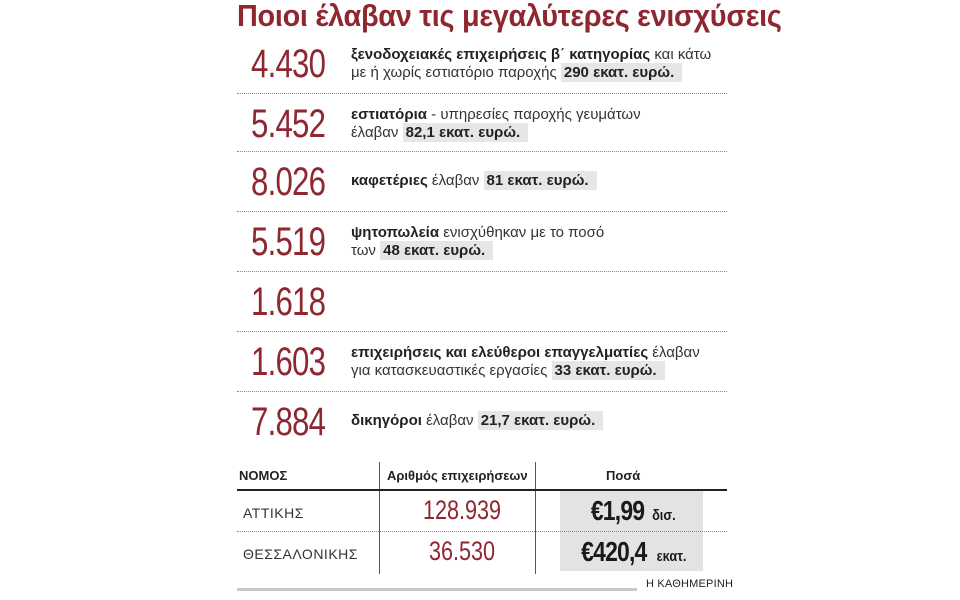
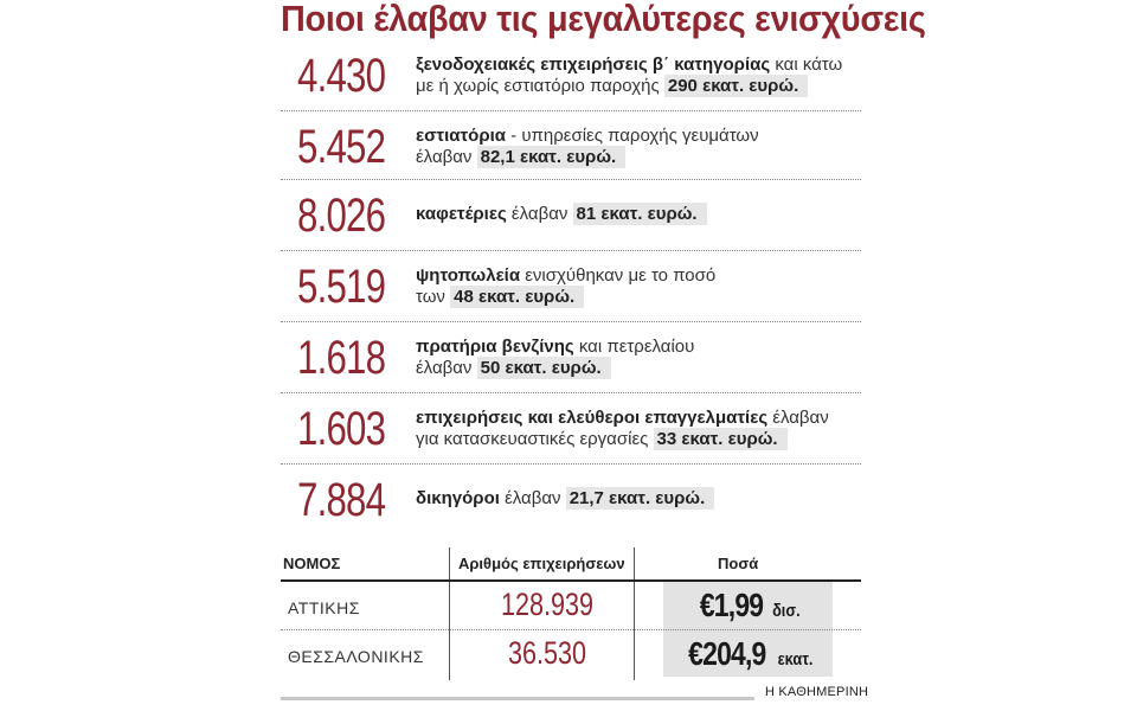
  Ποιοι έλαβαν τις μεγαλύτερες ενισχύσεις
  4.430
  ξενοδοχειακές επιχειρήσεις β΄ κατηγορίας και κάτω
  με ή χωρίς εστιατόριο παροχής 290 εκατ. ευρώ.
  5.452
  εστιατόρια - υπηρεσίες παροχής γευμάτων
  έλαβαν 82,1 εκατ. ευρώ.
  8.026
  καφετέριες έλαβαν 81 εκατ. ευρώ.
  5.519
  ψητοπωλεία ενισχύθηκαν με το ποσό
  των 48 εκατ. ευρώ.
  1.618
+ πρατήρια βενζίνης και πετρελαίου
+ έλαβαν 50 εκατ. ευρώ.
  1.603
  επιχειρήσεις και ελεύθεροι επαγγελματίες έλαβαν
  για κατασκευαστικές εργασίες 33 εκατ. ευρώ.
  7.884
  δικηγόροι έλαβαν 21,7 εκατ. ευρώ.
  ΝΟΜΟΣ
  Αριθμός επιχειρήσεων
  Ποσά
  ΑΤΤΙΚΗΣ
  128.939
  €1,99 δισ.
  ΘΕΣΣΑΛΟΝΙΚΗΣ
  36.530
- €420,4 εκατ.
+ €204,9 εκατ.
  Η ΚΑΘΗΜΕΡΙΝΗ
